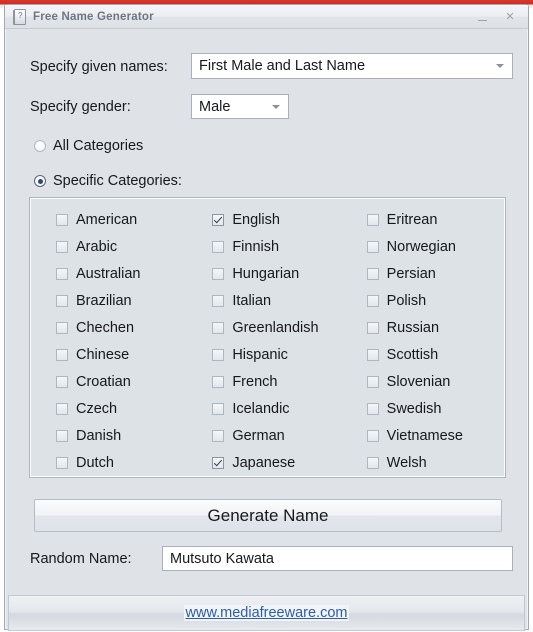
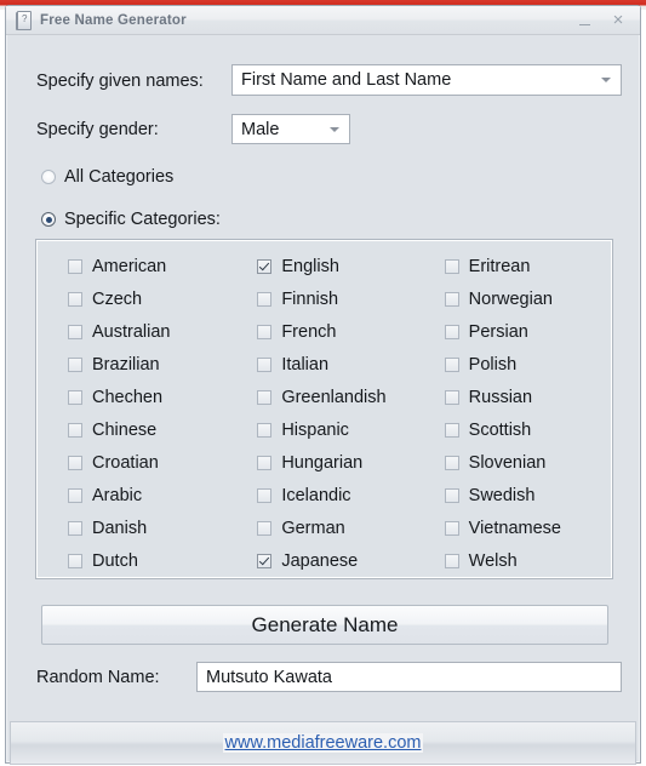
  ?
  Free Name Generator
  ×
  Specify given names:
- First Male and Last Name
+ First Name and Last Name
  Specify gender:
  Male
  All Categories
  Specific Categories:
  American
- Arabic
+ Czech
  Australian
  Brazilian
  Chechen
  Chinese
  Croatian
- Czech
+ Arabic
  Danish
  Dutch
  English
  Finnish
- Hungarian
+ French
  Italian
  Greenlandish
  Hispanic
- French
+ Hungarian
  Icelandic
  German
  Japanese
  Eritrean
  Norwegian
  Persian
  Polish
  Russian
  Scottish
  Slovenian
  Swedish
  Vietnamese
  Welsh
  Generate Name
  Random Name:
  Mutsuto Kawata
  www.mediafreeware.com
